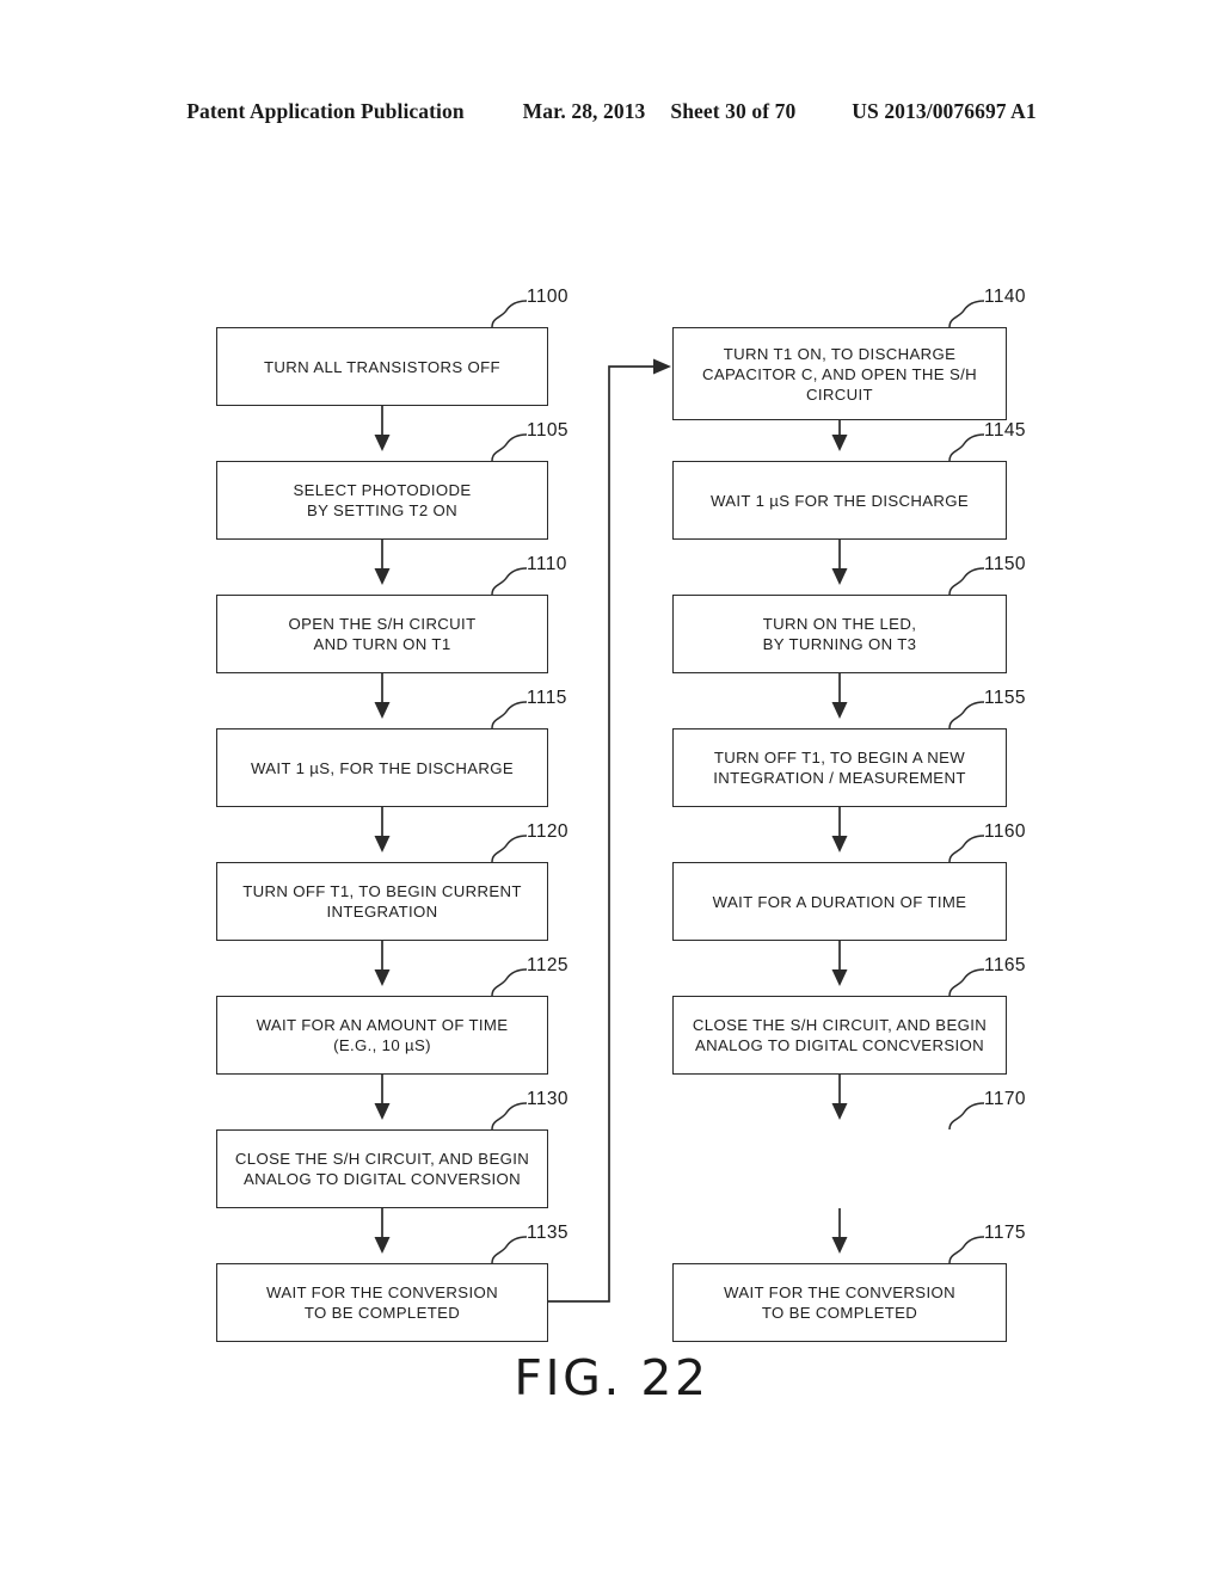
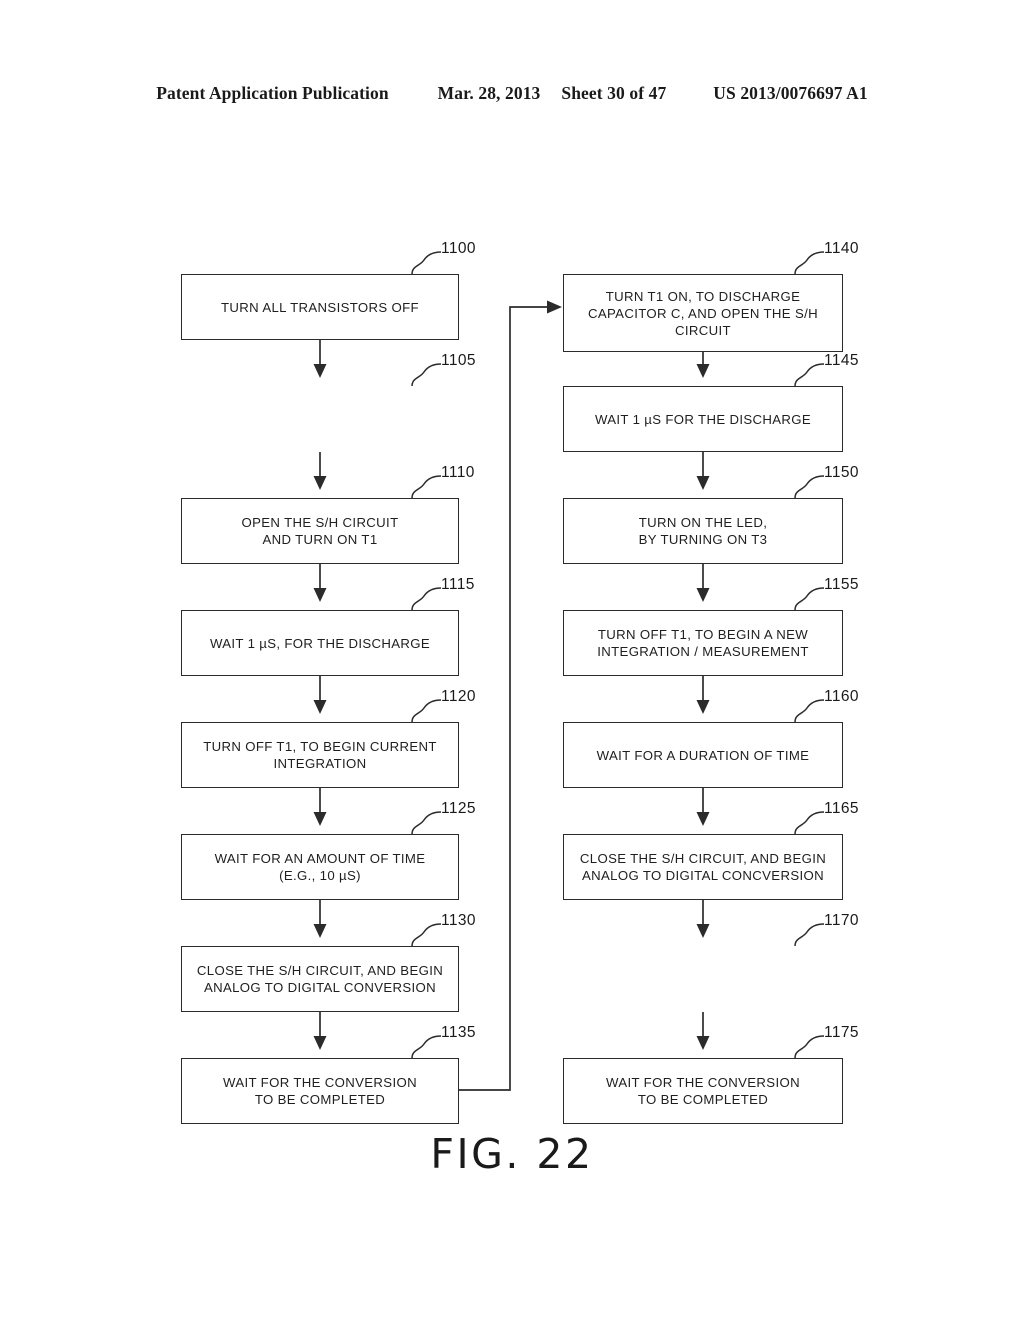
- Patent Application Publication Mar. 28, 2013 Sheet 30 of 70 US 2013/0076697 A1
+ Patent Application Publication Mar. 28, 2013 Sheet 30 of 47 US 2013/0076697 A1
  TURN ALL TRANSISTORS OFF
  1100
- SELECT PHOTODIODE
- BY SETTING T2 ON
  1105
  OPEN THE S/H CIRCUIT
  AND TURN ON T1
  1110
  WAIT 1 µS, FOR THE DISCHARGE
  1115
  TURN OFF T1, TO BEGIN CURRENT
  INTEGRATION
  1120
  WAIT FOR AN AMOUNT OF TIME
  (E.G., 10 µS)
  1125
  CLOSE THE S/H CIRCUIT, AND BEGIN
  ANALOG TO DIGITAL CONVERSION
  1130
  WAIT FOR THE CONVERSION
  TO BE COMPLETED
  1135
  TURN T1 ON, TO DISCHARGE
  CAPACITOR C, AND OPEN THE S/H
  CIRCUIT
  1140
  WAIT 1 µS FOR THE DISCHARGE
  1145
  TURN ON THE LED,
  BY TURNING ON T3
  1150
  TURN OFF T1, TO BEGIN A NEW
  INTEGRATION / MEASUREMENT
  1155
  WAIT FOR A DURATION OF TIME
  1160
  CLOSE THE S/H CIRCUIT, AND BEGIN
  ANALOG TO DIGITAL CONCVERSION
  1165
  1170
  WAIT FOR THE CONVERSION
  TO BE COMPLETED
  1175
  FIG. 22
